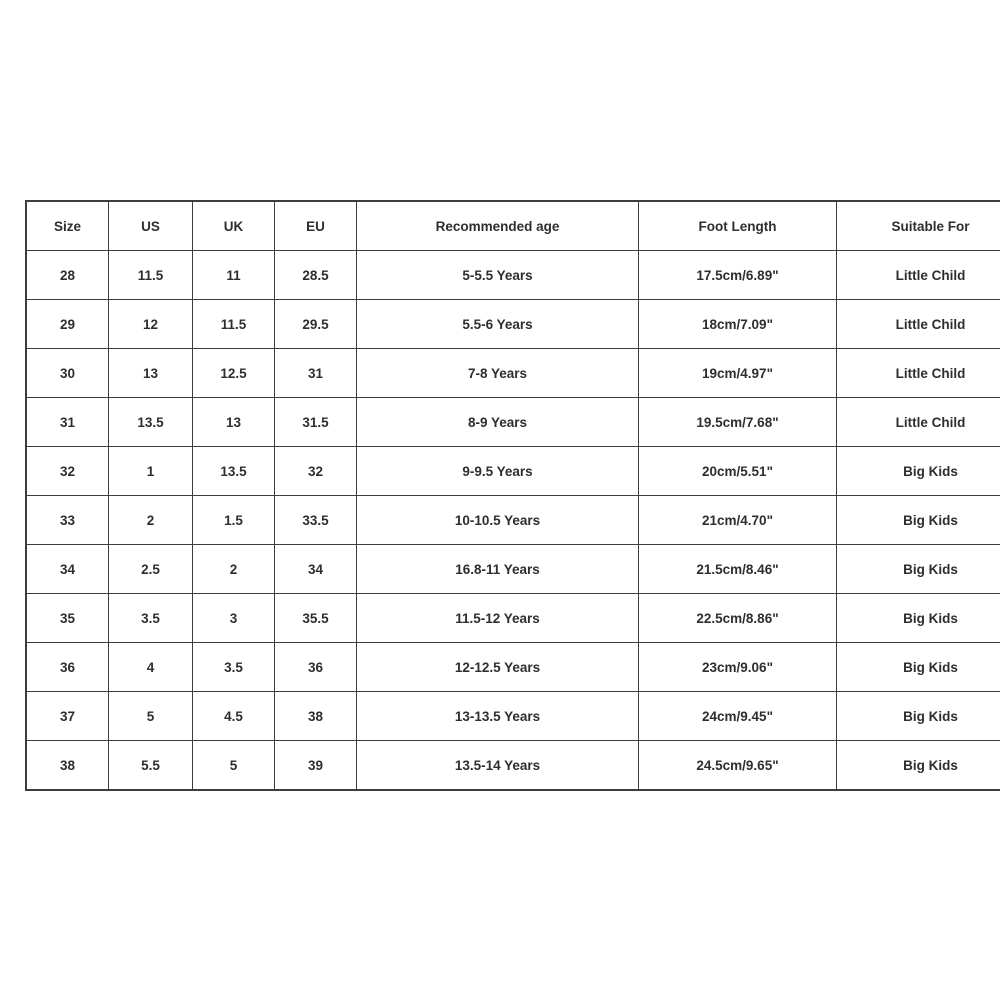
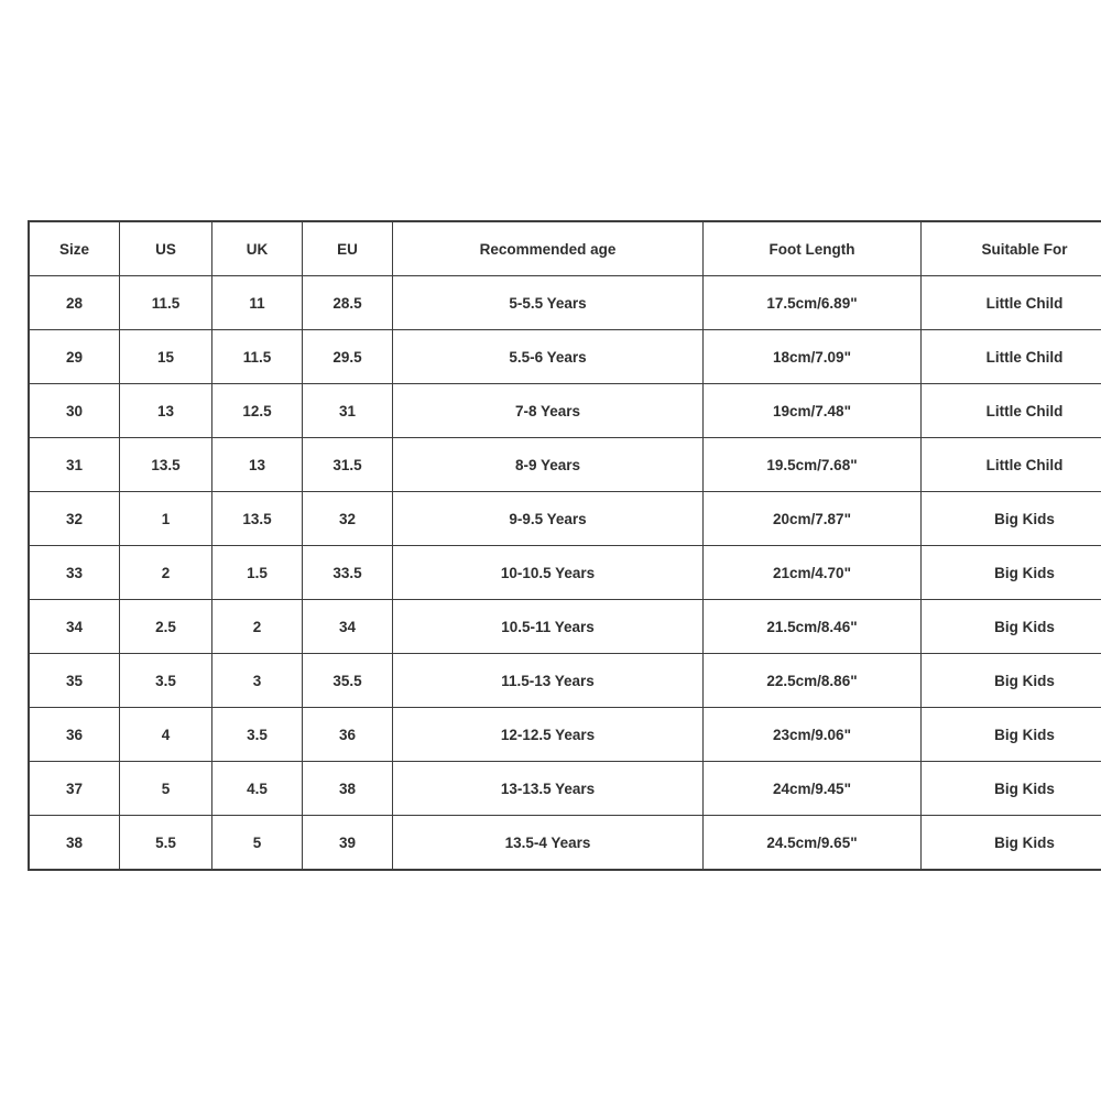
  Size	US	UK	EU	Recommended age	Foot Length	Suitable For
  28	11.5	11	28.5	5-5.5 Years	17.5cm/6.89"	Little Child
- 29	12	11.5	29.5	5.5-6 Years	18cm/7.09"	Little Child
+ 29	15	11.5	29.5	5.5-6 Years	18cm/7.09"	Little Child
- 30	13	12.5	31	7-8 Years	19cm/4.97"	Little Child
+ 30	13	12.5	31	7-8 Years	19cm/7.48"	Little Child
  31	13.5	13	31.5	8-9 Years	19.5cm/7.68"	Little Child
- 32	1	13.5	32	9-9.5 Years	20cm/5.51"	Big Kids
+ 32	1	13.5	32	9-9.5 Years	20cm/7.87"	Big Kids
  33	2	1.5	33.5	10-10.5 Years	21cm/4.70"	Big Kids
- 34	2.5	2	34	16.8-11 Years	21.5cm/8.46"	Big Kids
+ 34	2.5	2	34	10.5-11 Years	21.5cm/8.46"	Big Kids
- 35	3.5	3	35.5	11.5-12 Years	22.5cm/8.86"	Big Kids
+ 35	3.5	3	35.5	11.5-13 Years	22.5cm/8.86"	Big Kids
  36	4	3.5	36	12-12.5 Years	23cm/9.06"	Big Kids
  37	5	4.5	38	13-13.5 Years	24cm/9.45"	Big Kids
- 38	5.5	5	39	13.5-14 Years	24.5cm/9.65"	Big Kids
+ 38	5.5	5	39	13.5-4 Years	24.5cm/9.65"	Big Kids
